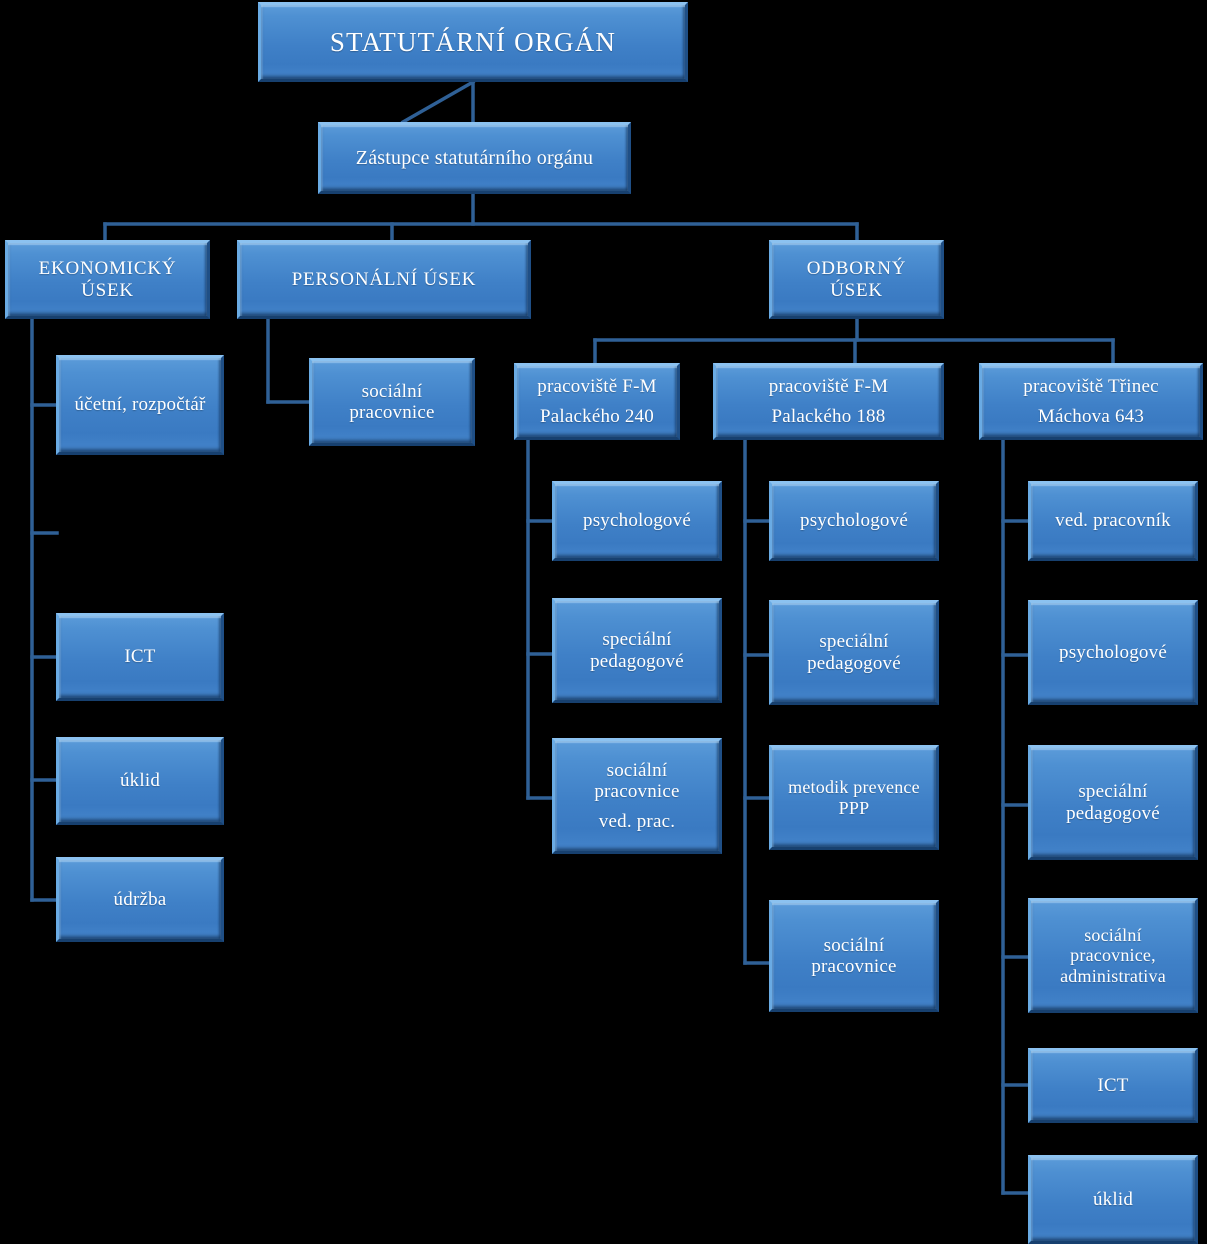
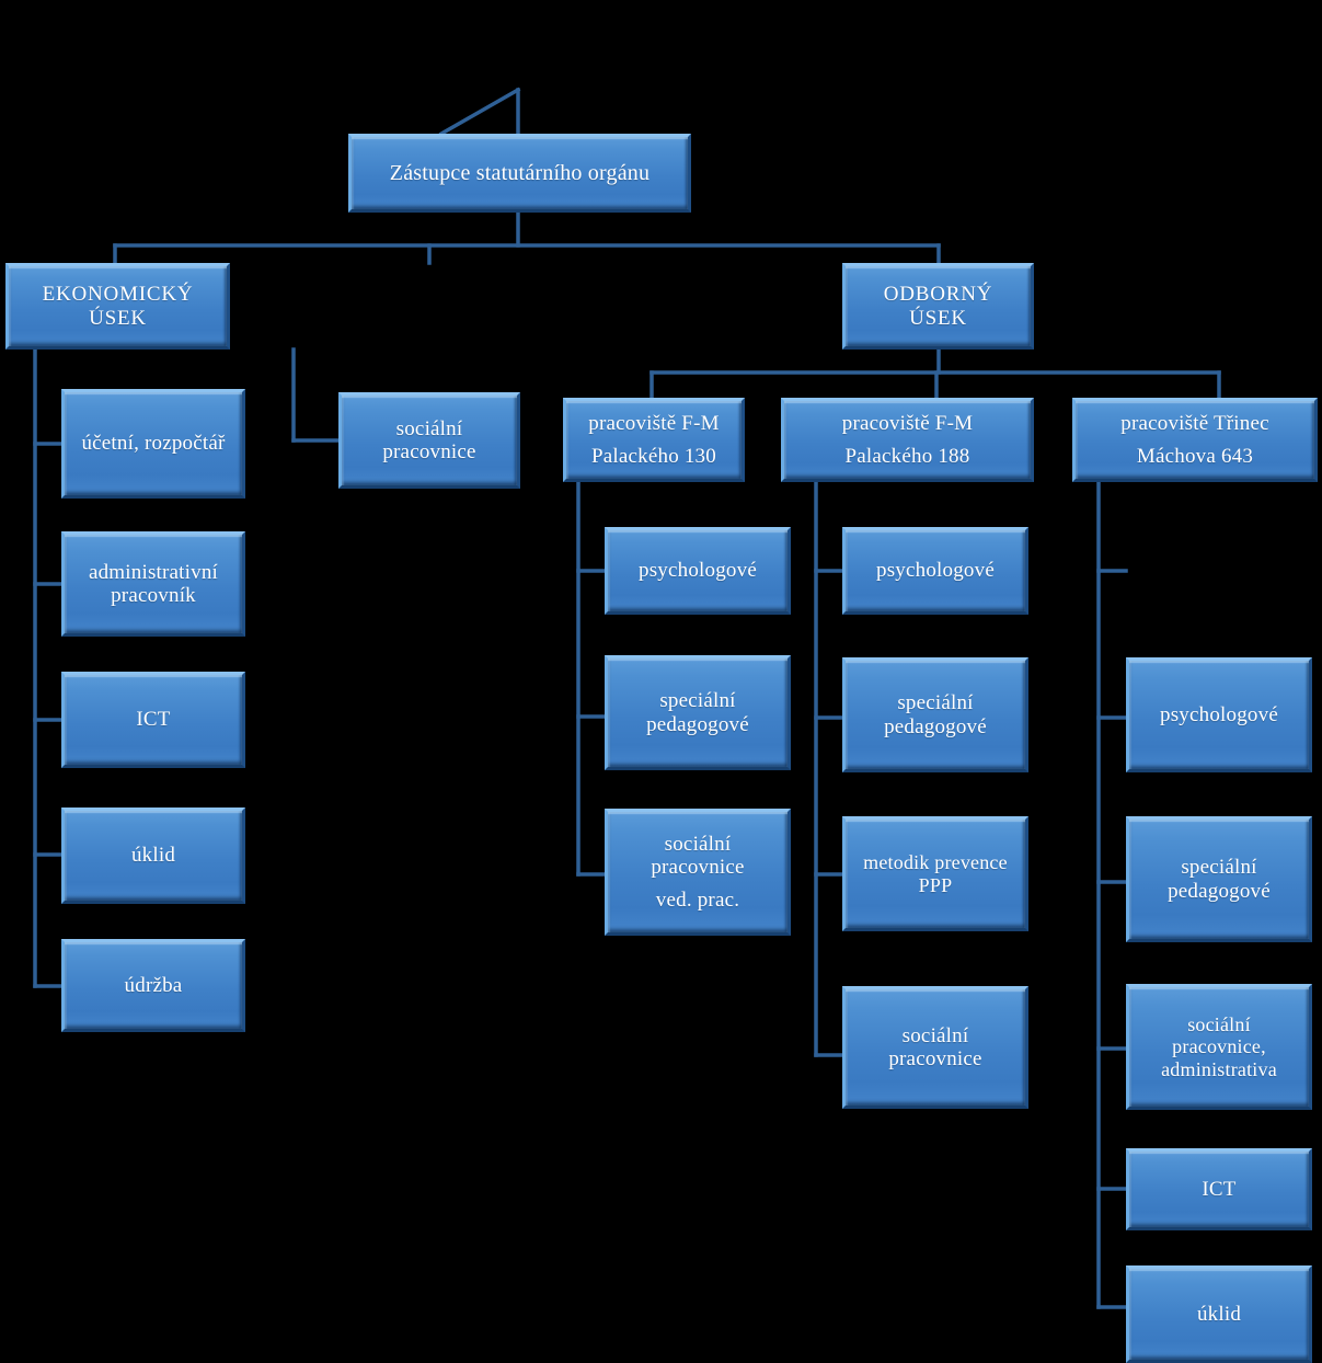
- STATUTÁRNÍ ORGÁN
  Zástupce statutárního orgánu
  EKONOMICKÝ
  ÚSEK
- PERSONÁLNÍ ÚSEK
  ODBORNÝ
  ÚSEK
  účetní, rozpočtář
+ administrativní
+ pracovník
  ICT
  úklid
  údržba
  sociální
  pracovnice
  pracoviště F-M
- Palackého 240
+ Palackého 130
  psychologové
  speciální
  pedagogové
  sociální
  pracovnice
  ved. prac.
  pracoviště F-M
  Palackého 188
  psychologové
  speciální
  pedagogové
  metodik prevence
  PPP
  sociální
  pracovnice
  pracoviště Třinec
  Máchova 643
- ved. pracovník
  psychologové
  speciální
  pedagogové
  sociální
  pracovnice,
  administrativa
  ICT
  úklid
